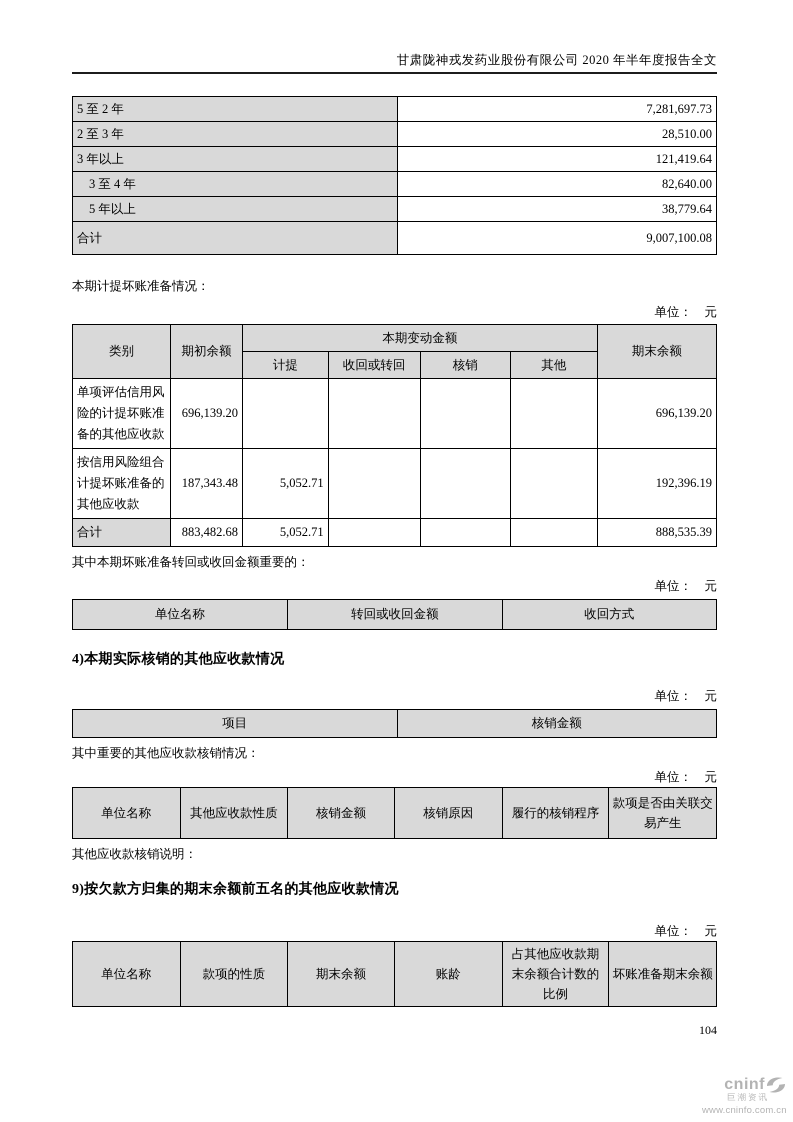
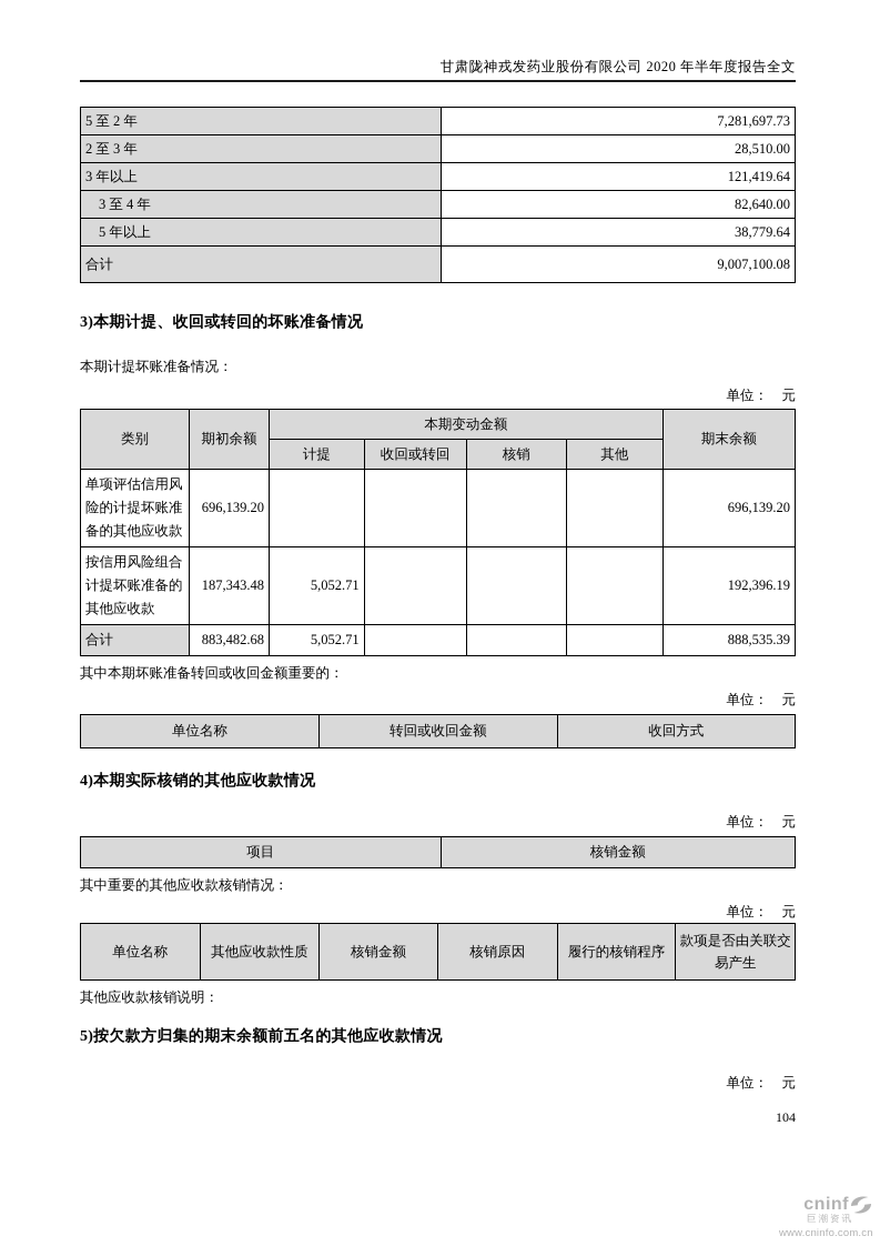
  甘肃陇神戎发药业股份有限公司 2020 年半年度报告全文
  5 至 2 年	7,281,697.73
  2 至 3 年	28,510.00
  3 年以上	121,419.64
  3 至 4 年	82,640.00
  5 年以上	38,779.64
  合计	9,007,100.08
+ 3)本期计提、收回或转回的坏账准备情况
  本期计提坏账准备情况：
  单位： 元
  类别	期初余额	本期变动金额	期末余额
  计提	收回或转回	核销	其他
  单项评估信用风险的计提坏账准备的其他应收款	696,139.20					696,139.20
  按信用风险组合计提坏账准备的其他应收款	187,343.48	5,052.71				192,396.19
  合计	883,482.68	5,052.71				888,535.39
  其中本期坏账准备转回或收回金额重要的：
  单位： 元
  单位名称	转回或收回金额	收回方式
  4)本期实际核销的其他应收款情况
  单位： 元
  项目	核销金额
  其中重要的其他应收款核销情况：
  单位： 元
  单位名称	其他应收款性质	核销金额	核销原因	履行的核销程序	款项是否由关联交易产生
  其他应收款核销说明：
- 9)按欠款方归集的期末余额前五名的其他应收款情况
+ 5)按欠款方归集的期末余额前五名的其他应收款情况
  单位： 元
- 单位名称	款项的性质	期末余额	账龄	占其他应收款期末余额合计数的比例	坏账准备期末余额
  104
  cninf
  巨潮资讯
  www.cninfo.com.cn
